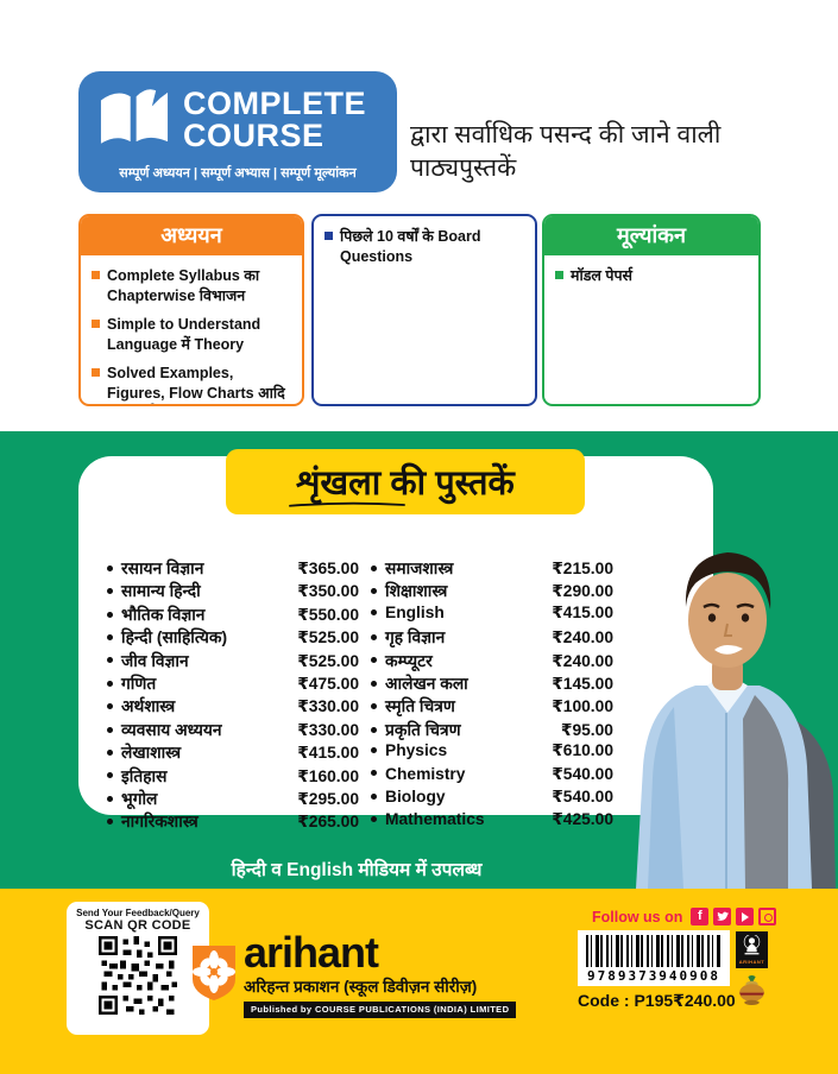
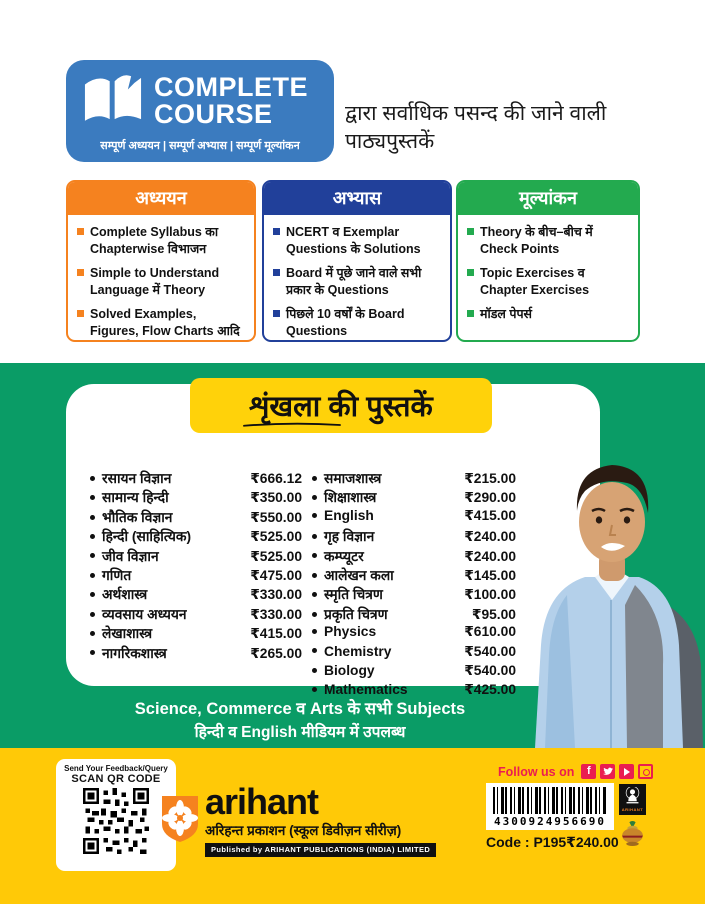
  COMPLETE
  COURSE
  सम्पूर्ण अध्ययन | सम्पूर्ण अभ्यास | सम्पूर्ण मूल्यांकन
  द्वारा सर्वाधिक पसन्द की जाने वाली पाठ्यपुस्तकें
  अध्ययन
  Complete Syllabus का Chapterwise विभाजन
  Simple to Understand Language में Theory
  Solved Examples, Figures, Flow Charts आदि
+ अभ्यास
+ NCERT व Exemplar Questions के Solutions
+ Board में पूछे जाने वाले सभी प्रकार के Questions
  पिछले 10 वर्षों के Board Questions
  मूल्यांकन
+ Theory के बीच–बीच में Check Points
+ Topic Exercises व Chapter Exercises
  मॉडल पेपर्स
  रसायन विज्ञान
- ₹365.00
+ ₹666.12
  सामान्य हिन्दी
  ₹350.00
  भौतिक विज्ञान
  ₹550.00
  हिन्दी (साहित्यिक)
  ₹525.00
  जीव विज्ञान
  ₹525.00
  गणित
  ₹475.00
  अर्थशास्त्र
  ₹330.00
  व्यवसाय अध्ययन
  ₹330.00
  लेखाशास्त्र
  ₹415.00
- इतिहास
- ₹160.00
- भूगोल
- ₹295.00
  नागरिकशास्त्र
  ₹265.00
  समाजशास्त्र
  ₹215.00
  शिक्षाशास्त्र
  ₹290.00
  English
  ₹415.00
  गृह विज्ञान
  ₹240.00
  कम्प्यूटर
  ₹240.00
  आलेखन कला
  ₹145.00
  स्मृति चित्रण
  ₹100.00
  प्रकृति चित्रण
  ₹95.00
  Physics
  ₹610.00
  Chemistry
  ₹540.00
  Biology
  ₹540.00
  Mathematics
  ₹425.00
  शृंखला की पुस्तकें
+ Science, Commerce व Arts के सभी Subjects
  हिन्दी व English मीडियम में उपलब्ध
  Send Your Feedback/Query
  SCAN QR CODE
  arihant
  अरिहन्त प्रकाशन (स्कूल डिवीज़न सीरीज़)
- Published by COURSE PUBLICATIONS (INDIA) LIMITED
+ Published by ARIHANT PUBLICATIONS (INDIA) LIMITED
  Follow us on
  f
- 9789373940908
+ 4300924956690
  Code : P195
  ₹240.00
